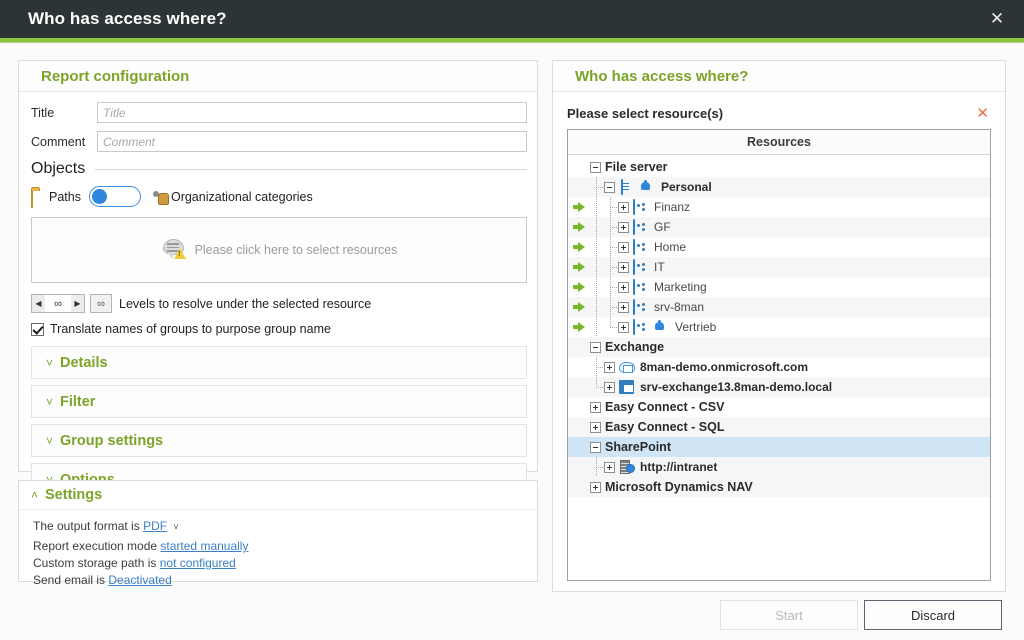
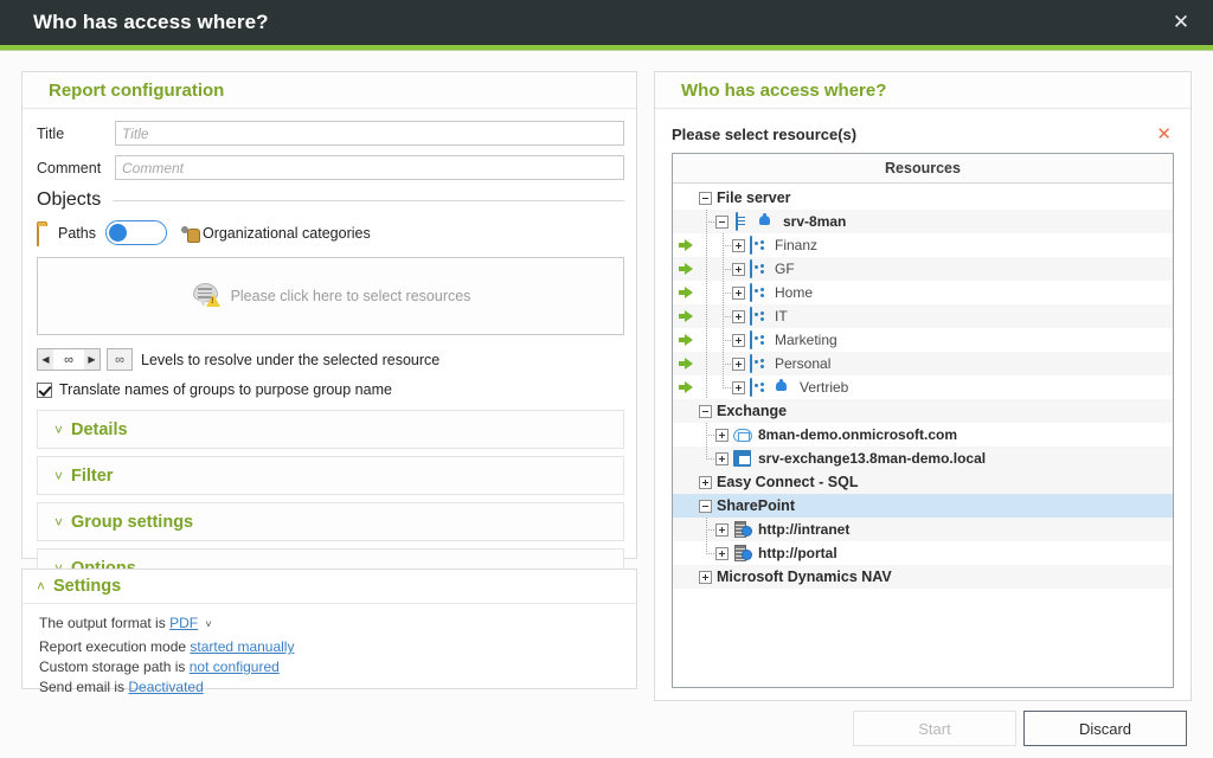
  Who has access where?
  ✕
  Report configuration
  Title
  Title
  Comment
  Comment
  Objects
  Paths
  Organizational categories
  Please click here to select resources
  ◀
  ∞
  ▶
  ∞
  Levels to resolve under the selected resource
  Translate names of groups to purpose group name
  ˅
  Details
  ˅
  Filter
  ˅
  Group settings
  ˄
  Settings
  The output format is PDF ˅
  Report execution mode started manually
  Custom storage path is not configured
  Send email is Deactivated
  Who has access where?
  Please select resource(s)
  ✕
  Resources
  File server
- Personal
+ srv-8man
  Finanz
  GF
  Home
  IT
  Marketing
- srv-8man
+ Personal
  Vertrieb
  Exchange
  8man-demo.onmicrosoft.com
  srv-exchange13.8man-demo.local
- Easy Connect - CSV
  Easy Connect - SQL
  SharePoint
  http://intranet
+ http://portal
  Microsoft Dynamics NAV
  Start
  Discard
